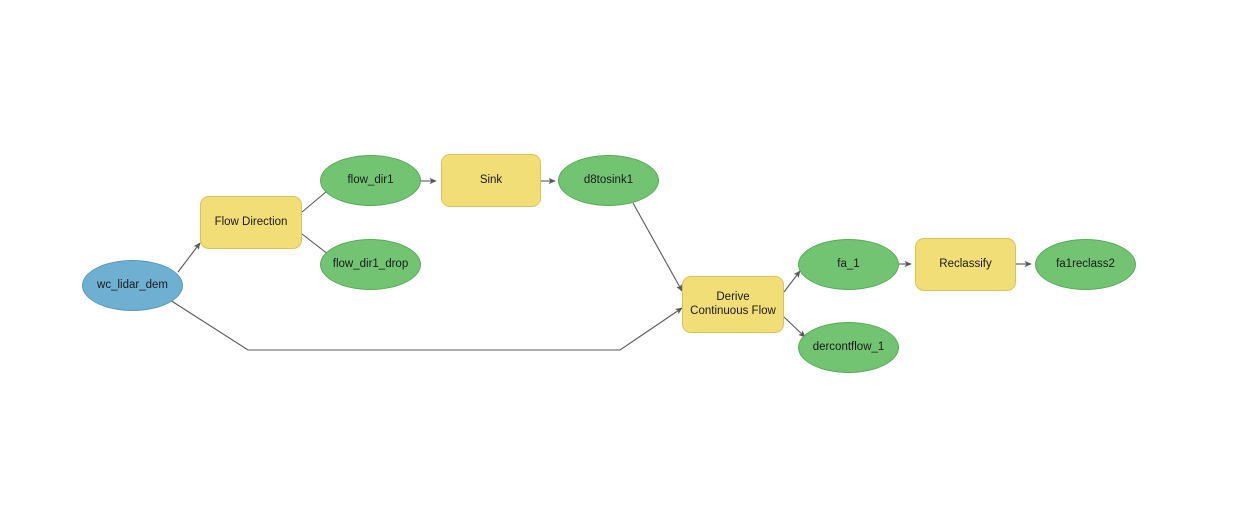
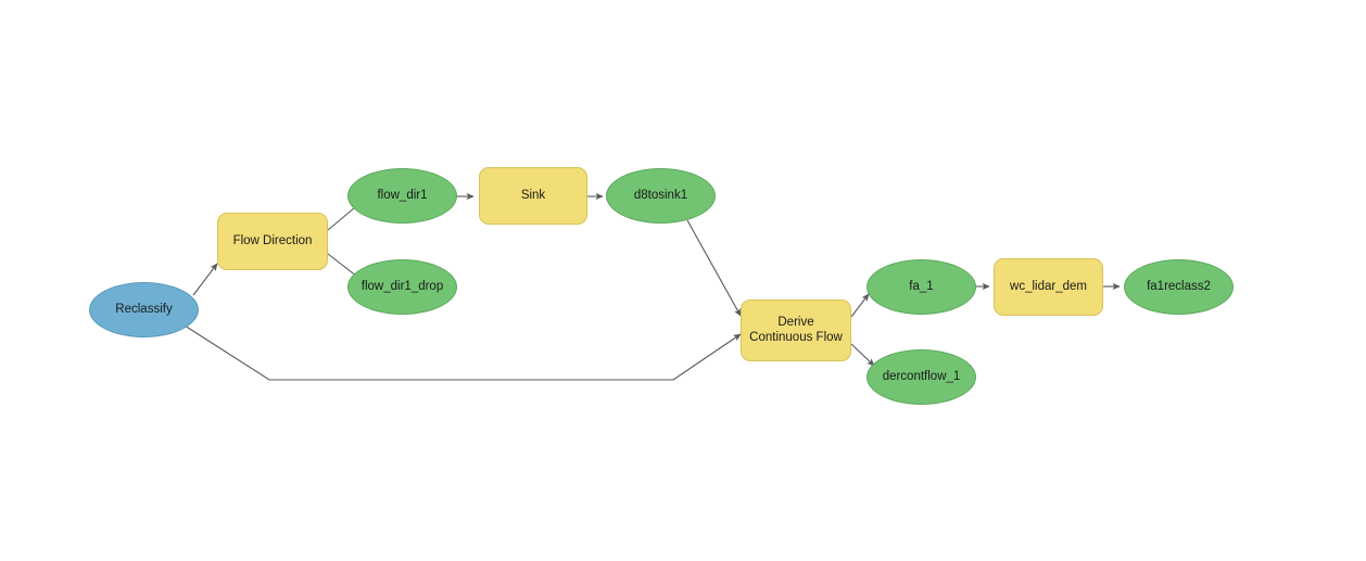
- wc_lidar_dem
+ Reclassify
  Flow Direction
  flow_dir1
  flow_dir1_drop
  Sink
  d8tosink1
  Derive
  Continuous Flow
  fa_1
  dercontflow_1
- Reclassify
+ wc_lidar_dem
  fa1reclass2
